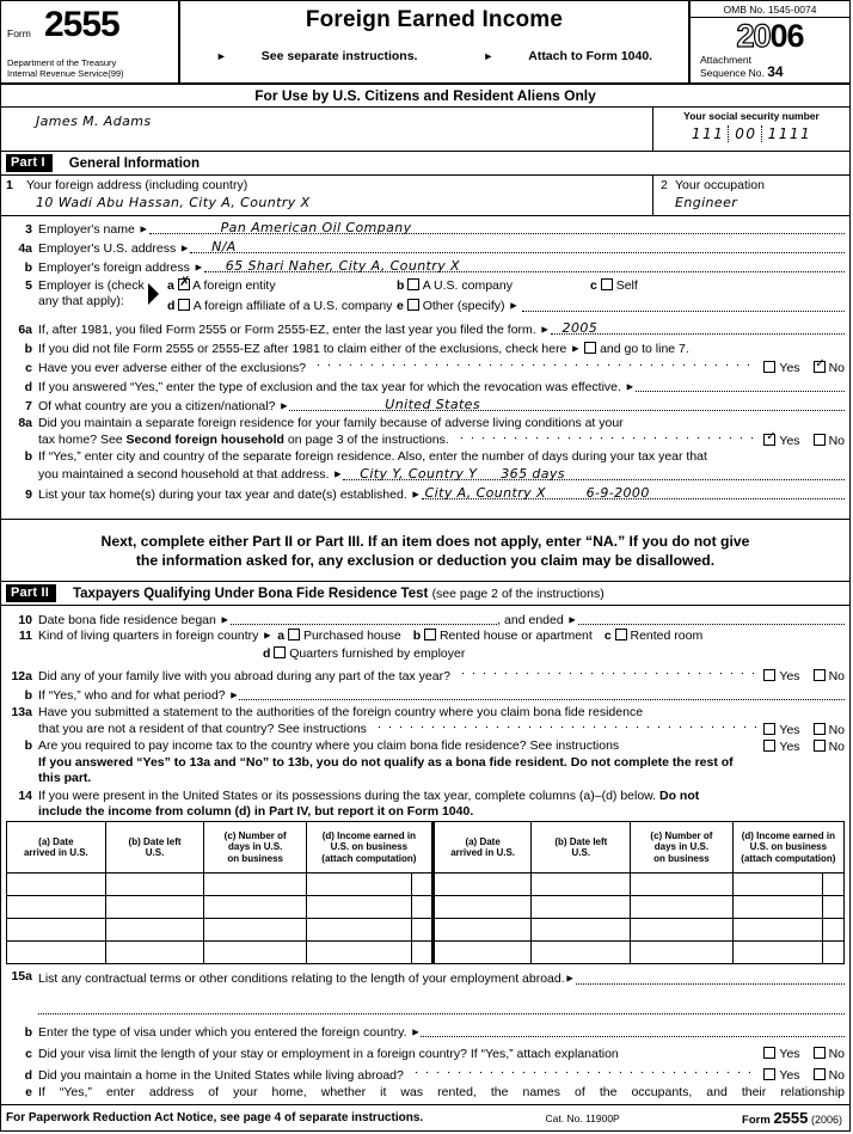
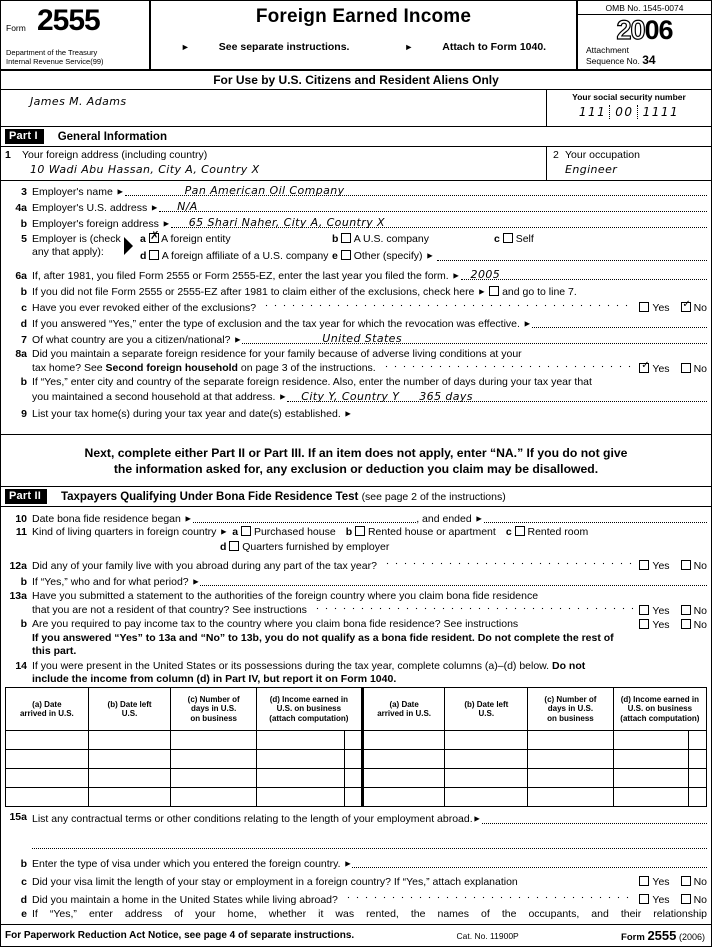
  Form
  2555
  Department of the Treasury
  Internal Revenue Service
  (99)
  Foreign Earned Income
  ► See separate instructions. ► Attach to Form 1040.
  OMB No. 1545-0074
  2006
  Attachment
  Sequence No. 34
  For Use by U.S. Citizens and Resident Aliens Only
  James M. Adams
  Your social security number
  111 00 1111
  Part I
  General Information
  1 Your foreign address (including country)
  10 Wadi Abu Hassan, City A, Country X
  2 Your occupation
  Engineer
  3
  Employer's name ►
  Pan American Oil Company
  4a
  Employer's U.S. address ►
  N/A
  b
  Employer's foreign address ►
  65 Shari Naher, City A, Country X
  5
  Employer is (check
  any that apply):
  a A foreign entity
  b A U.S. company
  c Self
  d A foreign affiliate of a U.S. company
  e Other (specify) ►
  6a
  If, after 1981, you filed Form 2555 or Form 2555-EZ, enter the last year you filed the form. ►
  2005
  b
  If you did not file Form 2555 or 2555-EZ after 1981 to claim either of the exclusions, check here ► and go to line 7.
  c
- Have you ever adverse either of the exclusions?
+ Have you ever revoked either of the exclusions?
  Yes No
  d
  If you answered “Yes,” enter the type of exclusion and the tax year for which the revocation was effective. ►
  7
  Of what country are you a citizen/national? ►
  United States
  8a
  Did you maintain a separate foreign residence for your family because of adverse living conditions at your
  tax home? See Second foreign household on page 3 of the instructions.
  Yes No
  b
  If “Yes,” enter city and country of the separate foreign residence. Also, enter the number of days during your tax year that
  you maintained a second household at that address. ►
  City Y, Country Y
  365 days
  9
  List your tax home(s) during your tax year and date(s) established. ►
- City A, Country X
- 6-9-2000
  Next, complete either Part II or Part III. If an item does not apply, enter “NA.” If you do not give
  the information asked for, any exclusion or deduction you claim may be disallowed.
  Part II
  Taxpayers Qualifying Under Bona Fide Residence Test (see page 2 of the instructions)
  10
  Date bona fide residence began ►
  , and ended ►
  11
  Kind of living quarters in foreign country ►
  a Purchased house
  b Rented house or apartment
  c Rented room
  d Quarters furnished by employer
  12a
  Did any of your family live with you abroad during any part of the tax year?
  Yes No
  b
  If “Yes,” who and for what period? ►
  13a
  Have you submitted a statement to the authorities of the foreign country where you claim bona fide residence
  that you are not a resident of that country? See instructions
  Yes No
  b
  Are you required to pay income tax to the country where you claim bona fide residence? See instructions
  Yes No
  If you answered “Yes” to 13a and “No” to 13b, you do not qualify as a bona fide resident. Do not complete the rest of
  this part.
  14
  If you were present in the United States or its possessions during the tax year, complete columns (a)–(d) below. Do not
  include the income from column (d) in Part IV, but report it on Form 1040.
  (a) Date arrived in U.S.	(b) Date left U.S.	(c) Number of days in U.S. on business	(d) Income earned in U.S. on business (attach computation)	(a) Date arrived in U.S.	(b) Date left U.S.	(c) Number of days in U.S. on business	(d) Income earned in U.S. on business (attach computation)
  15a
  List any contractual terms or other conditions relating to the length of your employment abroad.►
  b
  Enter the type of visa under which you entered the foreign country. ►
  c
  Did your visa limit the length of your stay or employment in a foreign country? If “Yes,” attach explanation
  Yes No
  d
  Did you maintain a home in the United States while living abroad?
  Yes No
  e
  If “Yes,” enter address of your home, whether it was rented, the names of the occupants, and their relationship
  For Paperwork Reduction Act Notice, see page 4 of separate instructions.
  Cat. No. 11900P
  Form 2555 (2006)
